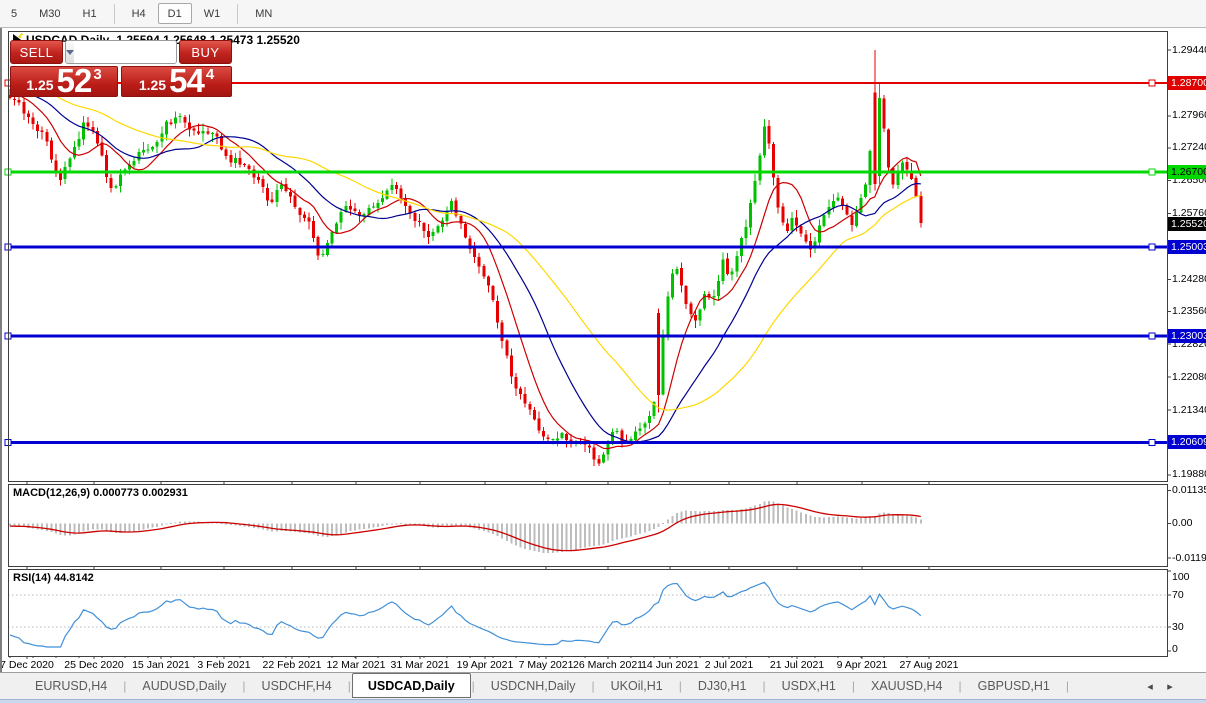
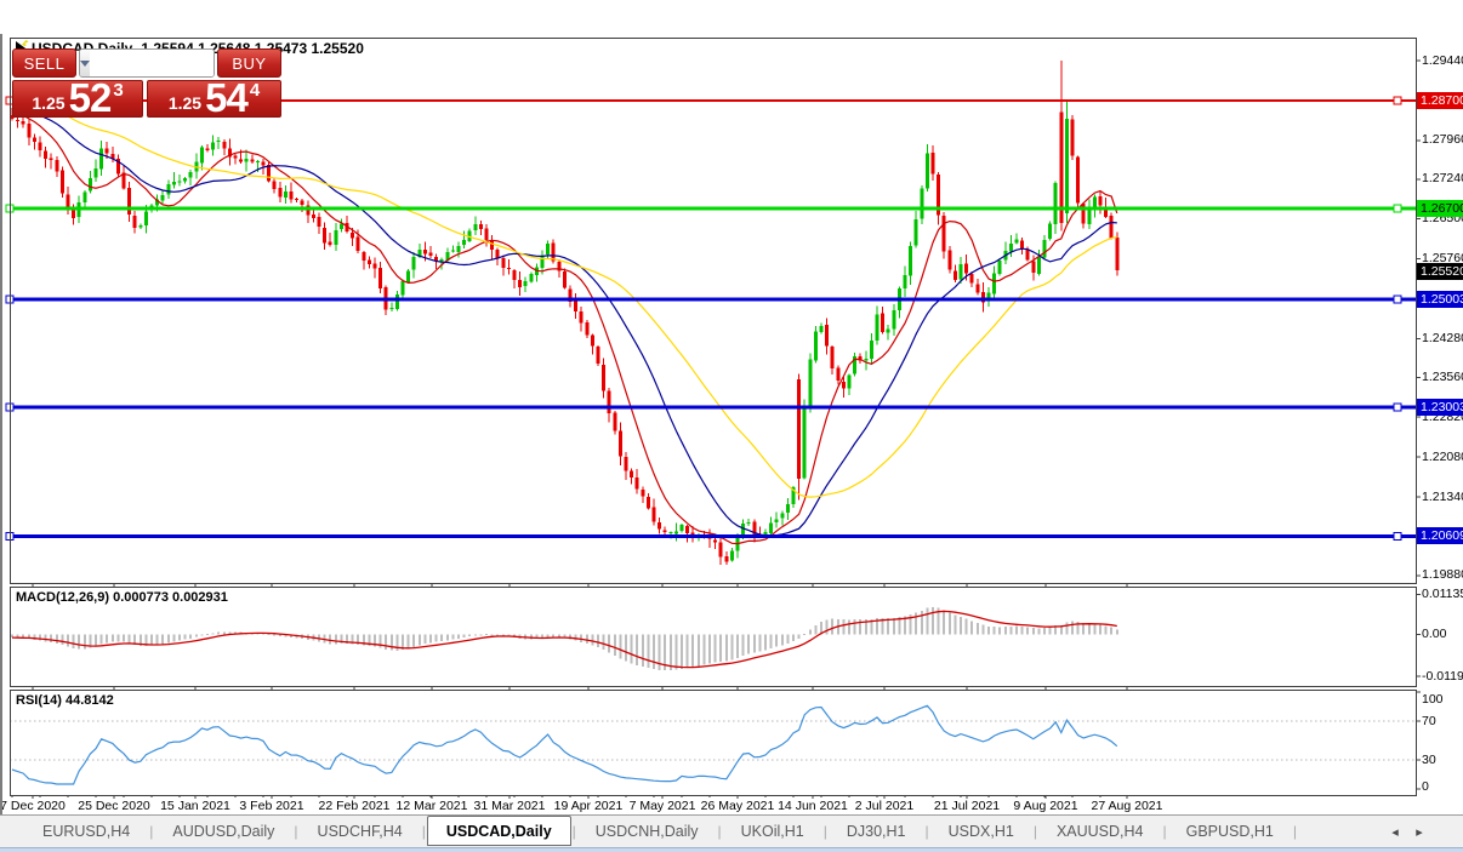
- 5
- M30
- H1
- H4
- D1
- W1
- MN
  MACD(12,26,9) 0.000773 0.002931
  RSI(14) 44.8142
  SELL
  BUY
  1.25
  52
  3
  1.25
  54
  4
  1.2944
  1.2796
  1.2724
  1.2650
  1.2576
  1.2428
  1.2356
  1.2282
  1.2208
  1.2134
  1.1988
  1.2870
  1.2670
  1.2552
  1.2500
  1.2300
  1.2060
  0.0113
  0.00
  -0.0119
  100
  70
  30
  0
  7 Dec 2020
  25 Dec 2020
  15 Jan 2021
  3 Feb 2021
  22 Feb 2021
  12 Mar 2021
  31 Mar 2021
  19 Apr 2021
  7 May 2021
- 26 March 2021
+ 26 May 2021
  14 Jun 2021
  2 Jul 2021
  21 Jul 2021
- 9 Apr 2021
+ 9 Aug 2021
  27 Aug 2021
  EURUSD,H4
  |
  AUDUSD,Daily
  |
  USDCHF,H4
  |
  USDCAD,Daily
  |
  USDCNH,Daily
  |
  UKOil,H1
  |
  DJ30,H1
  |
  USDX,H1
  |
  XAUUSD,H4
  |
  GBPUSD,H1
  |
  ◂
  ▸
